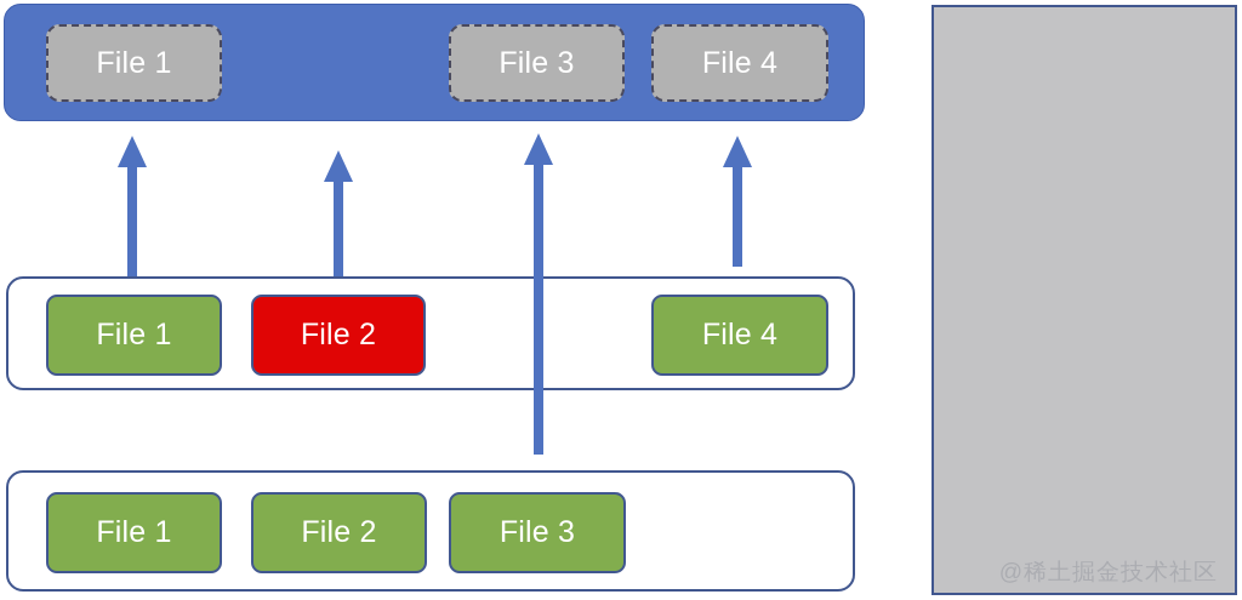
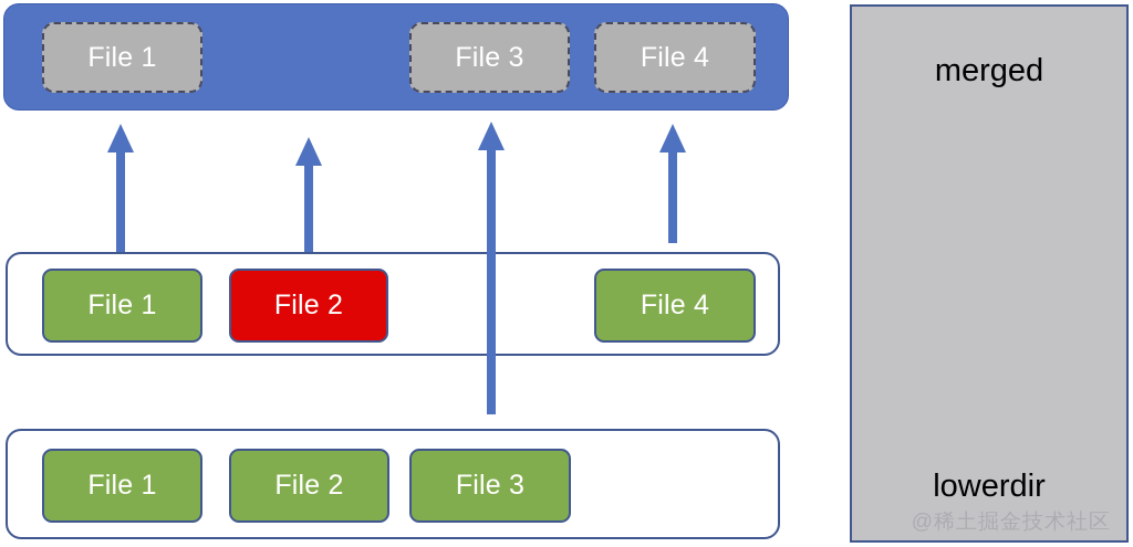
  File 1
  File 3
  File 4
  File 1
  File 2
  File 4
  File 1
  File 2
  File 3
+ merged
+ lowerdir
  @稀土掘金技术社区
